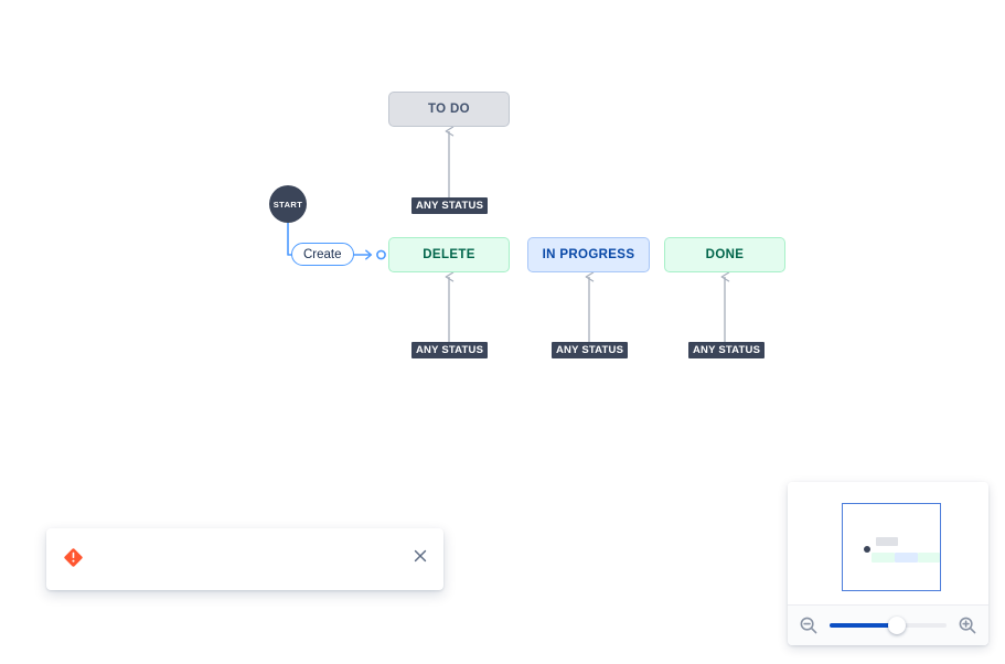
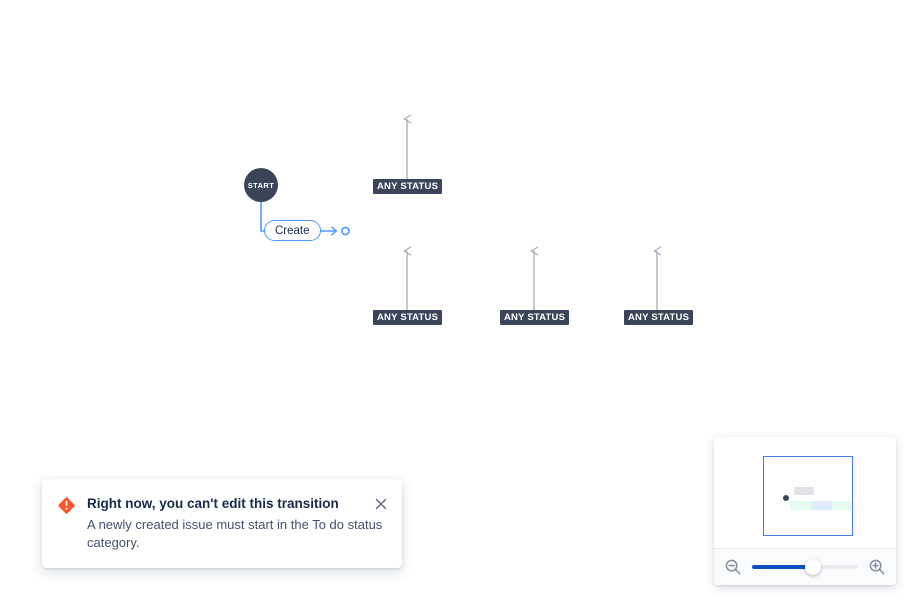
- TO DO
- DELETE
- IN PROGRESS
- DONE
  START
  Create
  ANY STATUS
  ANY STATUS
  ANY STATUS
  ANY STATUS
+ Right now, you can't edit this transition
+ A newly created issue must start in the To do status category.
